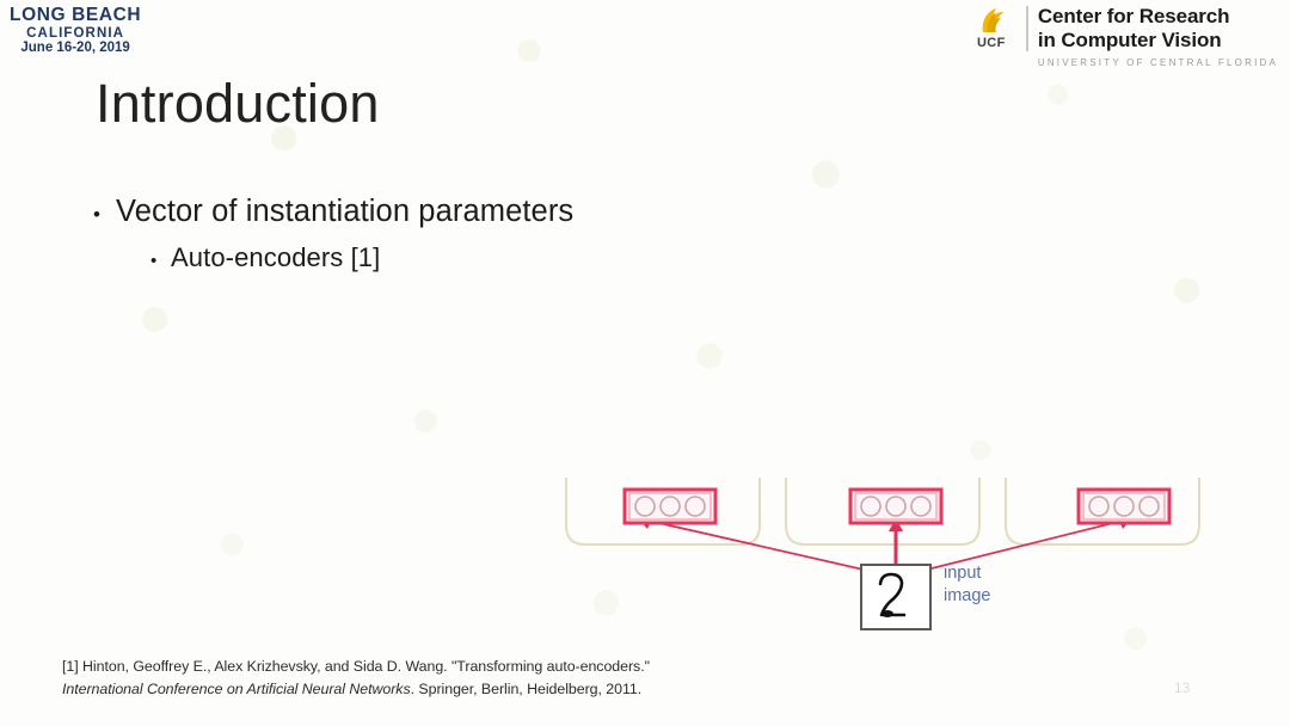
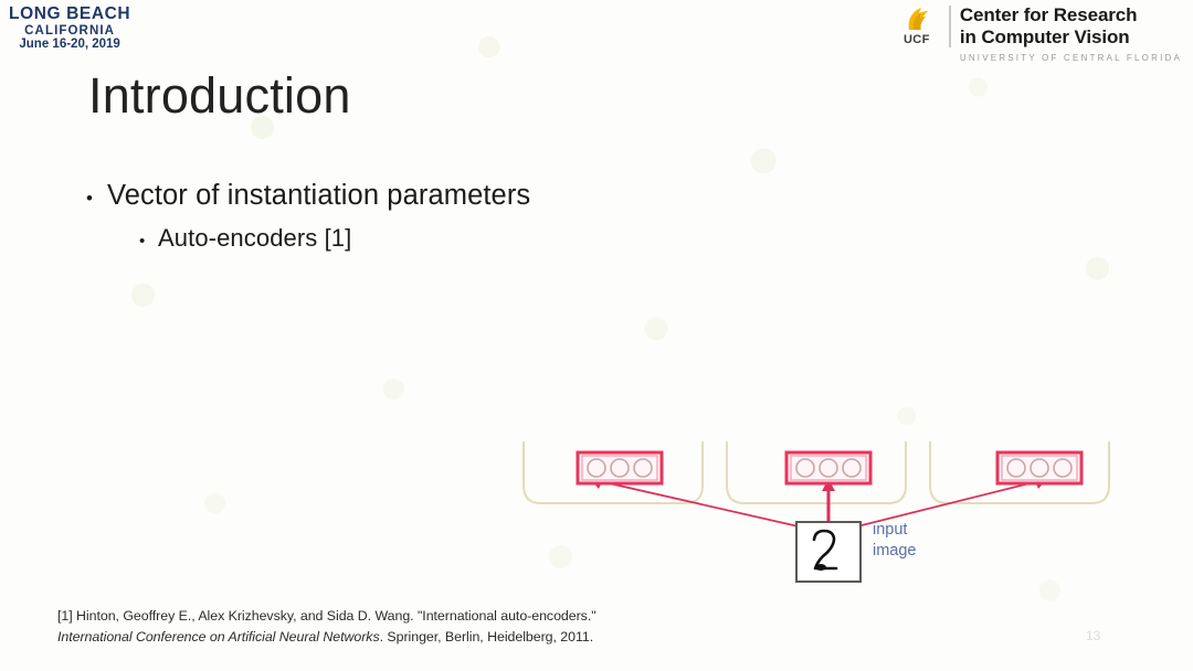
  LONG BEACH
  CALIFORNIA
  June 16-20, 2019
  UCF
  Center for Research
  in Computer Vision
  UNIVERSITY OF CENTRAL FLORIDA
  Introduction
  •
  Vector of instantiation parameters
  •
  Auto-encoders [1]
  input
  image
- [1] Hinton, Geoffrey E., Alex Krizhevsky, and Sida D. Wang. "Transforming auto-encoders."
+ [1] Hinton, Geoffrey E., Alex Krizhevsky, and Sida D. Wang. "International auto-encoders."
  International Conference on Artificial Neural Networks. Springer, Berlin, Heidelberg, 2011.
  13
